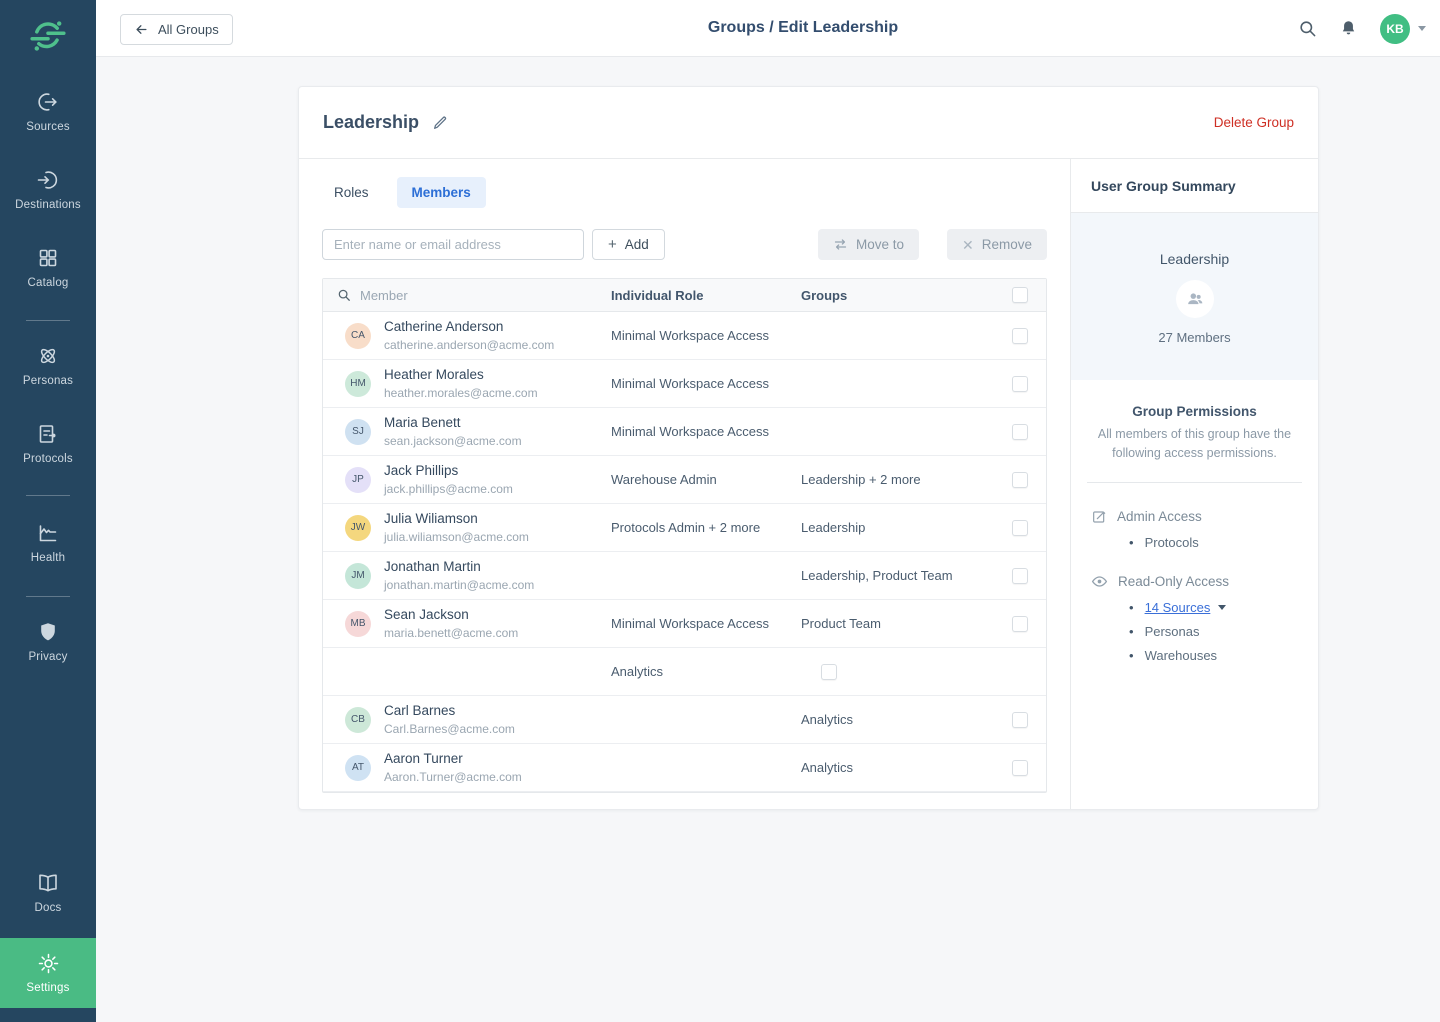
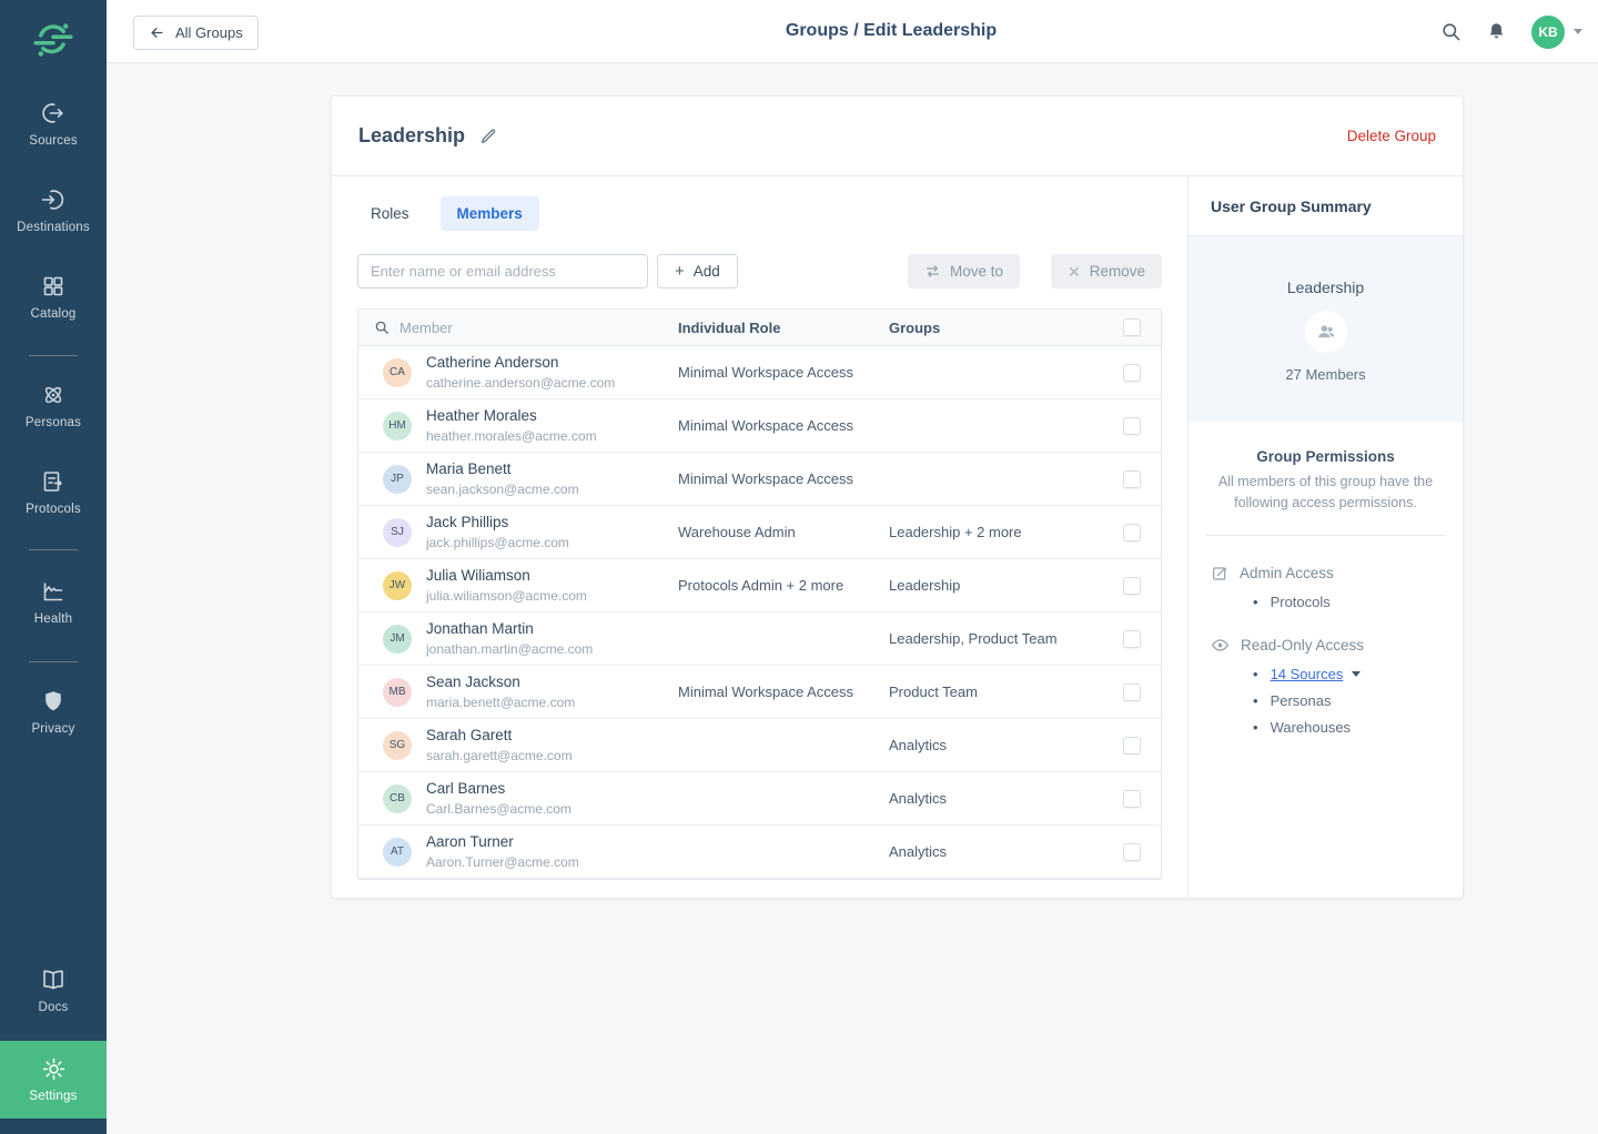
  Sources
  Destinations
  Catalog
  Personas
  Protocols
  Health
  Privacy
  Docs
  Settings
  All Groups
  Groups / Edit Leadership
  KB
  Leadership
  Delete Group
  Roles
  Members
  Enter name or email address
  +
  Add
  Move to
  ✕
  Remove
  Member
  Individual Role
  Groups
  CA
  Catherine Anderson
  catherine.anderson@acme.com
  Minimal Workspace Access
  HM
  Heather Morales
  heather.morales@acme.com
  Minimal Workspace Access
- SJ
+ JP
  Maria Benett
  sean.jackson@acme.com
  Minimal Workspace Access
- JP
+ SJ
  Jack Phillips
  jack.phillips@acme.com
  Warehouse Admin
  Leadership + 2 more
  JW
  Julia Wiliamson
  julia.wiliamson@acme.com
  Protocols Admin + 2 more
  Leadership
  JM
  Jonathan Martin
  jonathan.martin@acme.com
  Leadership, Product Team
  MB
  Sean Jackson
  maria.benett@acme.com
  Minimal Workspace Access
  Product Team
+ SG
+ Sarah Garett
+ sarah.garett@acme.com
  Analytics
  CB
  Carl Barnes
  Carl.Barnes@acme.com
  Analytics
  AT
  Aaron Turner
  Aaron.Turner@acme.com
  Analytics
  User Group Summary
  Leadership
  27 Members
  Group Permissions
  All members of this group have the following access permissions.
  Admin Access
  •
  Protocols
  Read-Only Access
  •
  14 Sources
  •
  Personas
  •
  Warehouses
